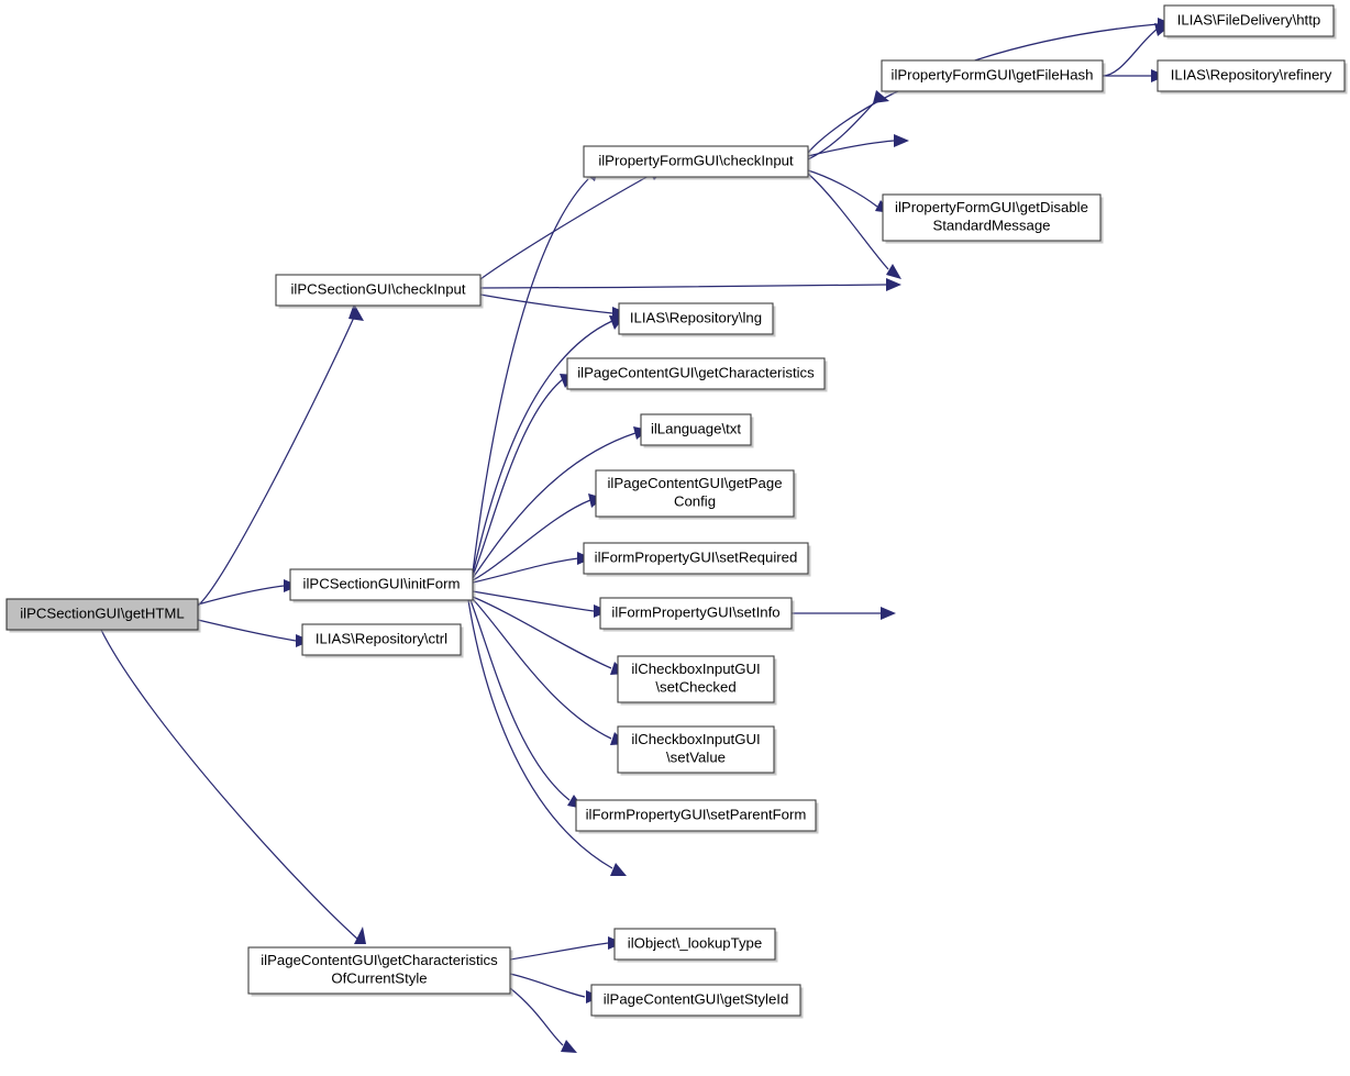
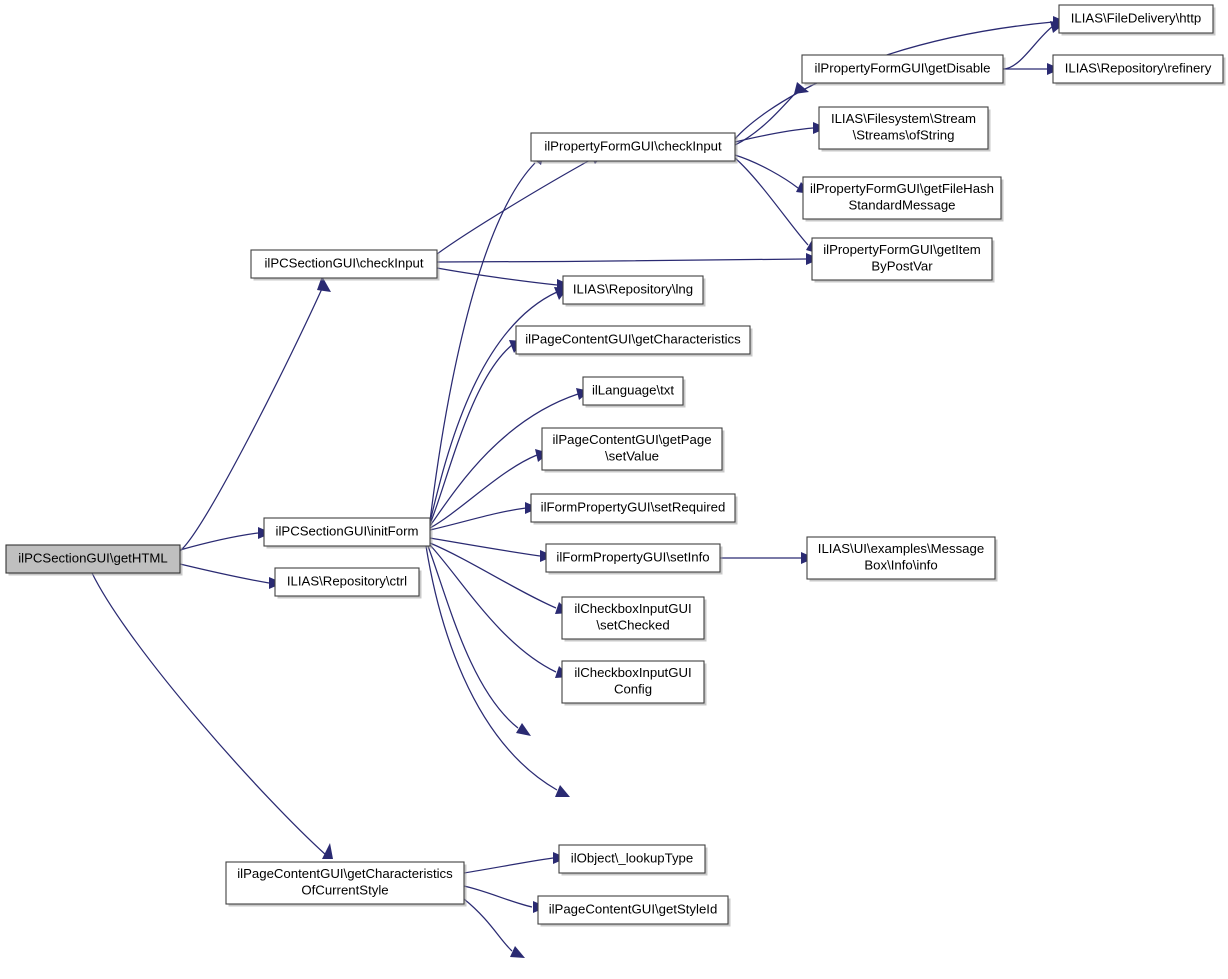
  ilPCSectionGUI\getHTML
  ilPCSectionGUI\checkInput
  ilPCSectionGUI\initForm
  ILIAS\Repository\ctrl
  ilPageContentGUI\getCharacteristics
  OfCurrentStyle
  ilPropertyFormGUI\checkInput
  ILIAS\Repository\lng
  ilPageContentGUI\getCharacteristics
  ilLanguage\txt
  ilPageContentGUI\getPage
- Config
+ \setValue
  ilFormPropertyGUI\setRequired
  ilFormPropertyGUI\setInfo
  ilCheckboxInputGUI
  \setChecked
  ilCheckboxInputGUI
- \setValue
+ Config
- ilFormPropertyGUI\setParentForm
  ilObject\_lookupType
  ilPageContentGUI\getStyleId
- ilPropertyFormGUI\getFileHash
+ ilPropertyFormGUI\getDisable
+ ILIAS\Filesystem\Stream
+ \Streams\ofString
- ilPropertyFormGUI\getDisable
+ ilPropertyFormGUI\getFileHash
  StandardMessage
+ ilPropertyFormGUI\getItem
+ ByPostVar
+ ILIAS\UI\examples\Message
+ Box\Info\info
  ILIAS\FileDelivery\http
  ILIAS\Repository\refinery
